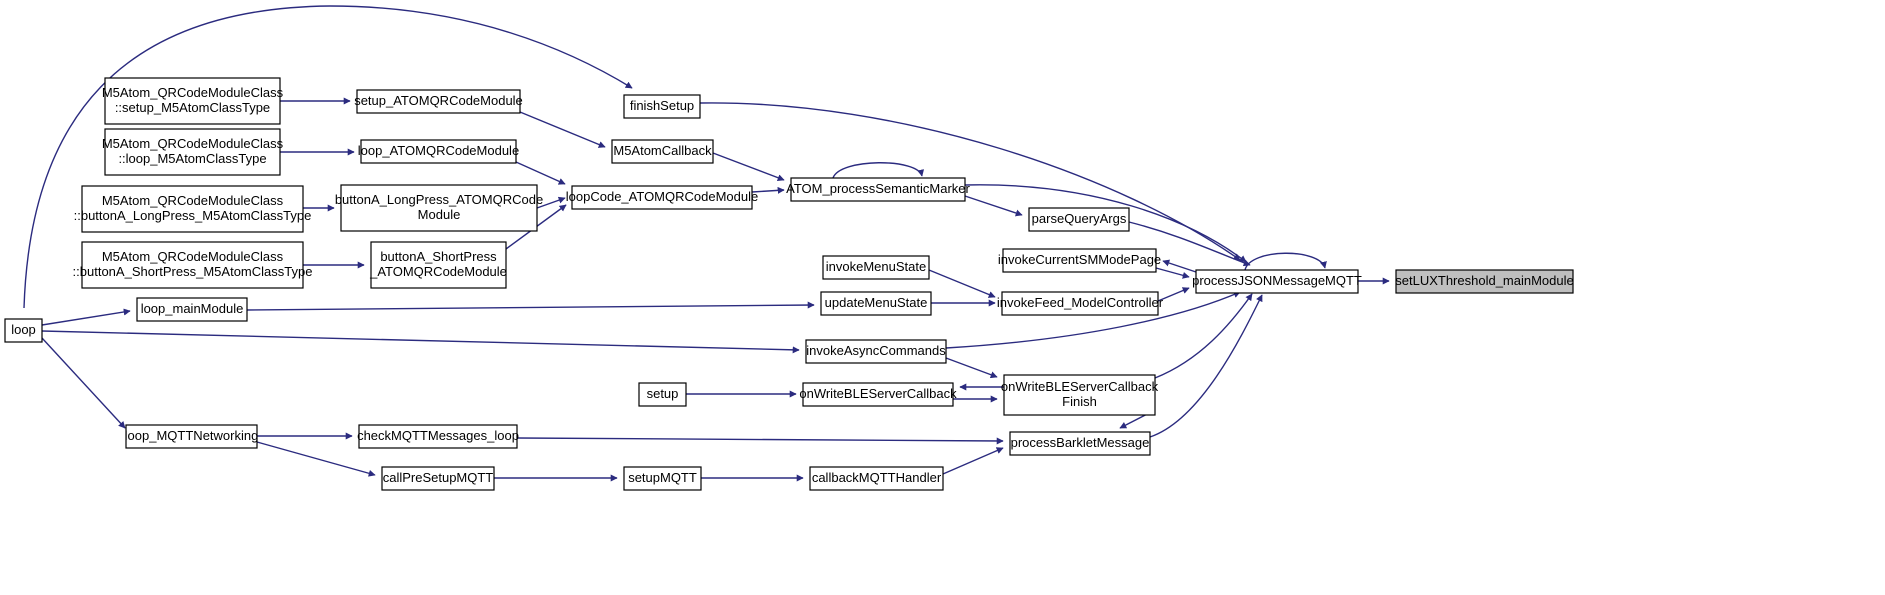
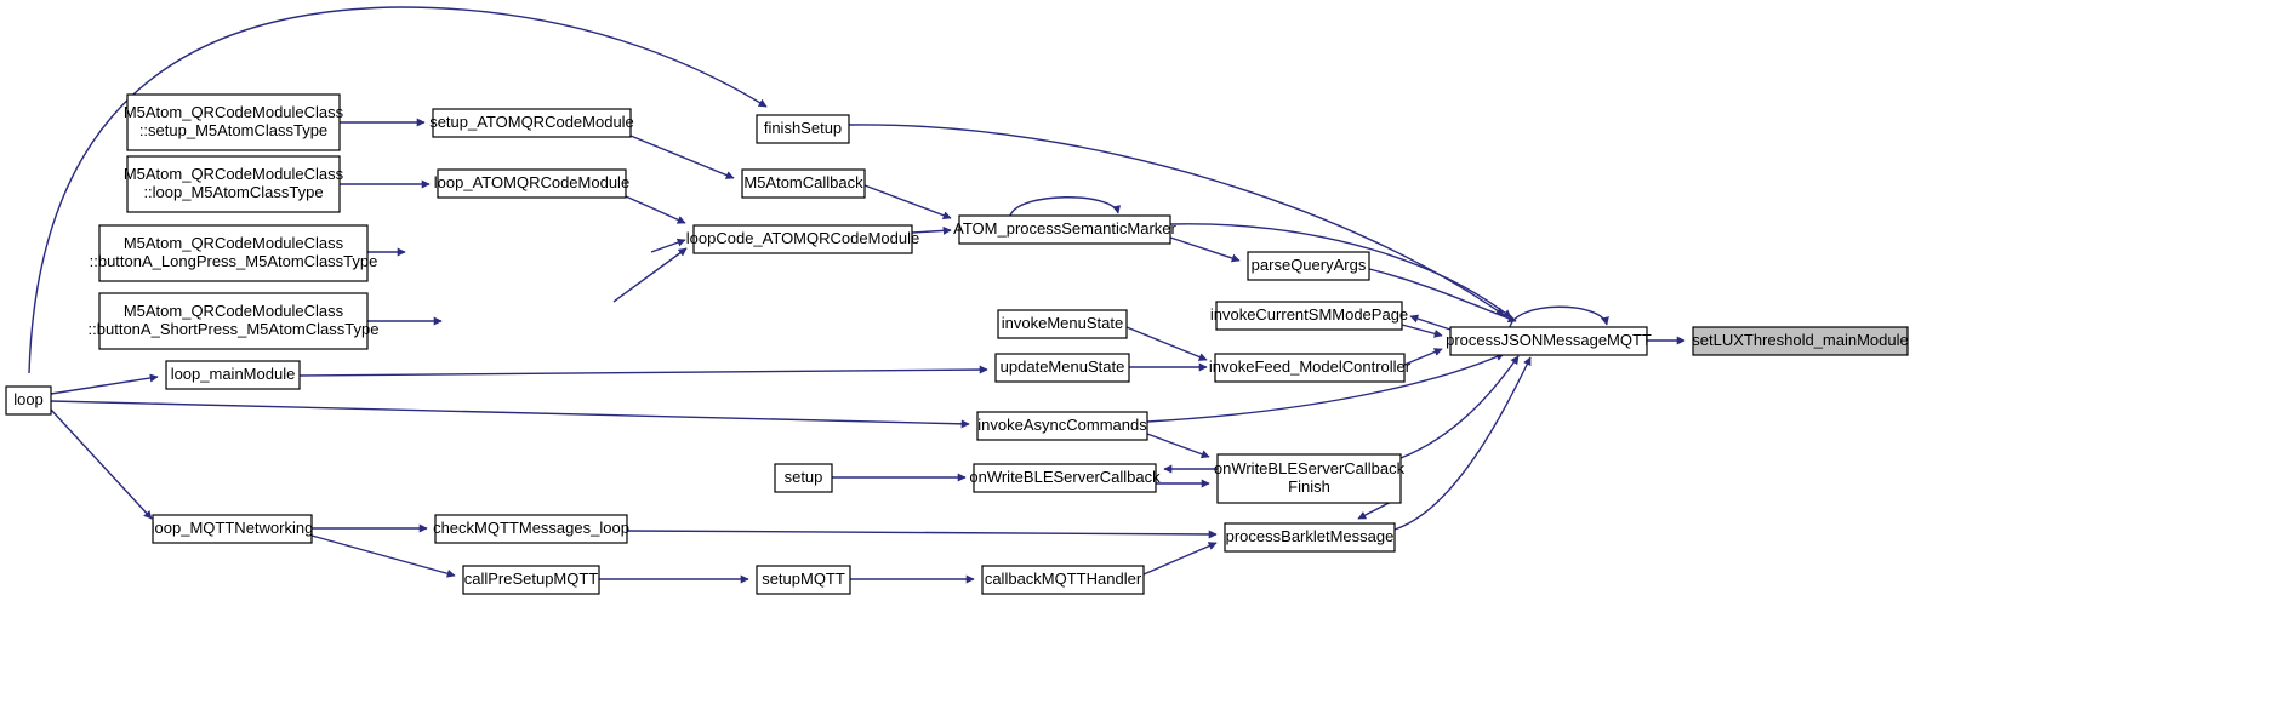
  loop
  M5Atom_QRCodeModuleClass
  ::setup_M5AtomClassType
  M5Atom_QRCodeModuleClass
  ::loop_M5AtomClassType
  M5Atom_QRCodeModuleClass
  ::buttonA_LongPress_M5AtomClassType
  M5Atom_QRCodeModuleClass
  ::buttonA_ShortPress_M5AtomClassType
  loop_mainModule
  loop_MQTTNetworking
  setup_ATOMQRCodeModule
  loop_ATOMQRCodeModule
- buttonA_LongPress_ATOMQRCode
- Module
- buttonA_ShortPress
- _ATOMQRCodeModule
  checkMQTTMessages_loop
  callPreSetupMQTT
  finishSetup
  M5AtomCallback
  loopCode_ATOMQRCodeModule
  setup
  setupMQTT
  invokeMenuState
  updateMenuState
  invokeAsyncCommands
  onWriteBLEServerCallback
  callbackMQTTHandler
  ATOM_processSemanticMarker
  parseQueryArgs
  invokeCurrentSMModePage
  invokeFeed_ModelController
  onWriteBLEServerCallback
  Finish
  processBarkletMessage
  processJSONMessageMQTT
  setLUXThreshold_mainModule
